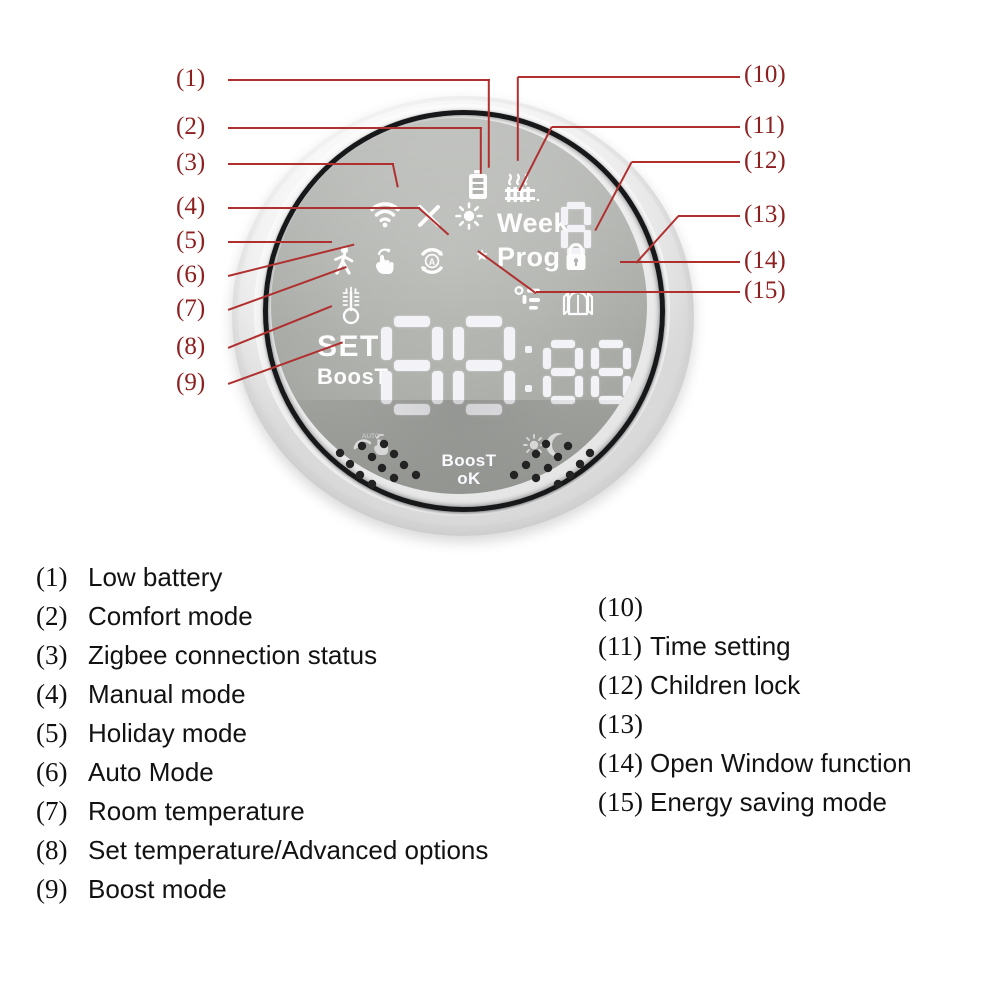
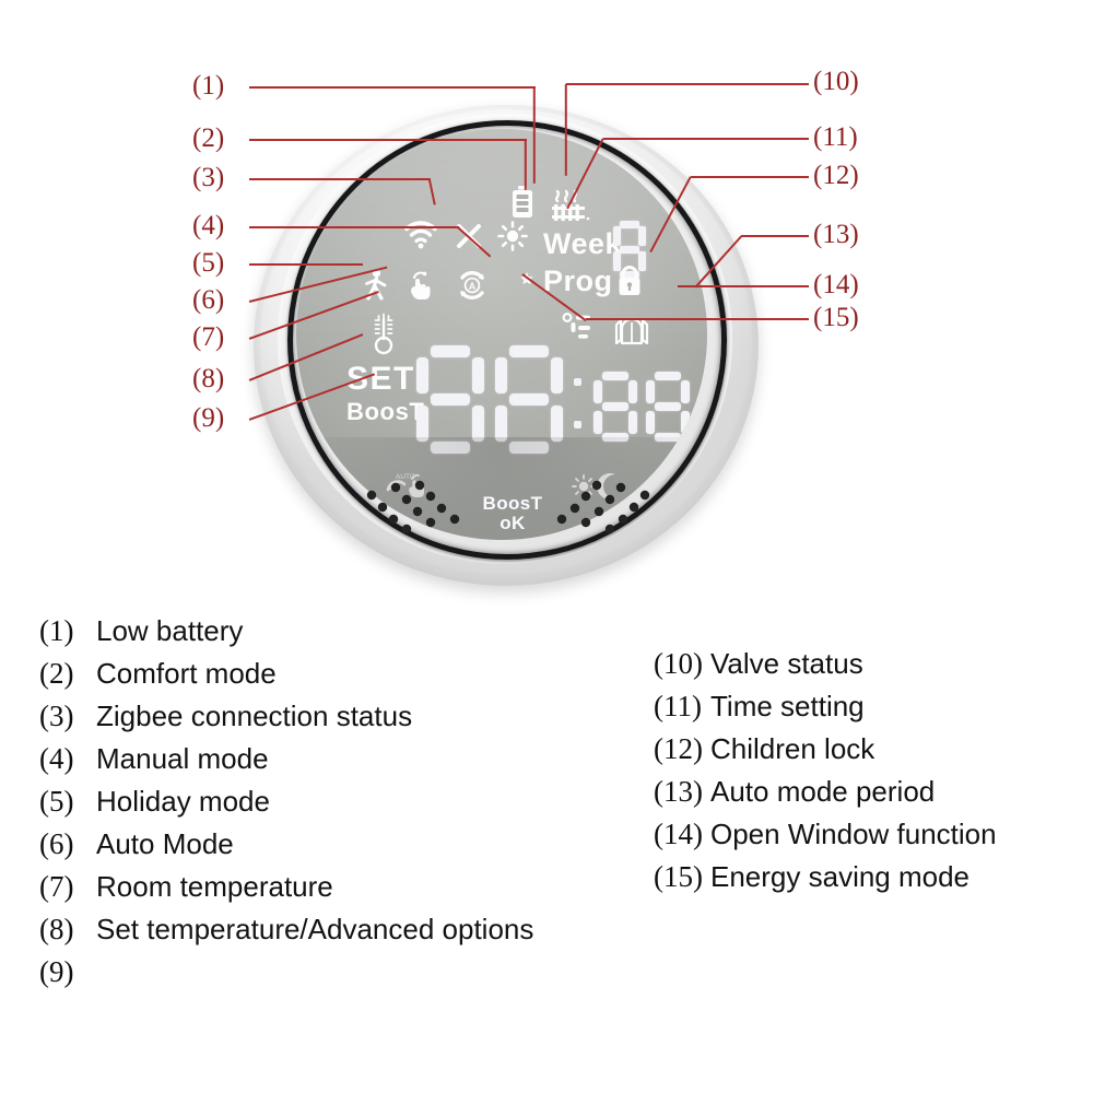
  Wee
  Prog
  A
  Boos
  BoosT
  oK
  (1)
  (2)
  (3)
  (4)
  (5)
  (6)
  (7)
  (8)
  (9)
  (10)
  (11)
  (12)
  (13)
  (14)
  (15)
  (1)
  Low battery
  (2)
  Comfort mode
  (3)
  Zigbee connection status
  (4)
  Manual mode
  (5)
  Holiday mode
  (6)
  Auto Mode
  (7)
  Room temperature
  (8)
  Set temperature/Advanced options
  (9)
- Boost mode
  (10)
+ Valve status
  (11)
  Time setting
  (12)
  Children lock
  (13)
+ Auto mode period
  (14)
  Open Window function
  (15)
  Energy saving mode
